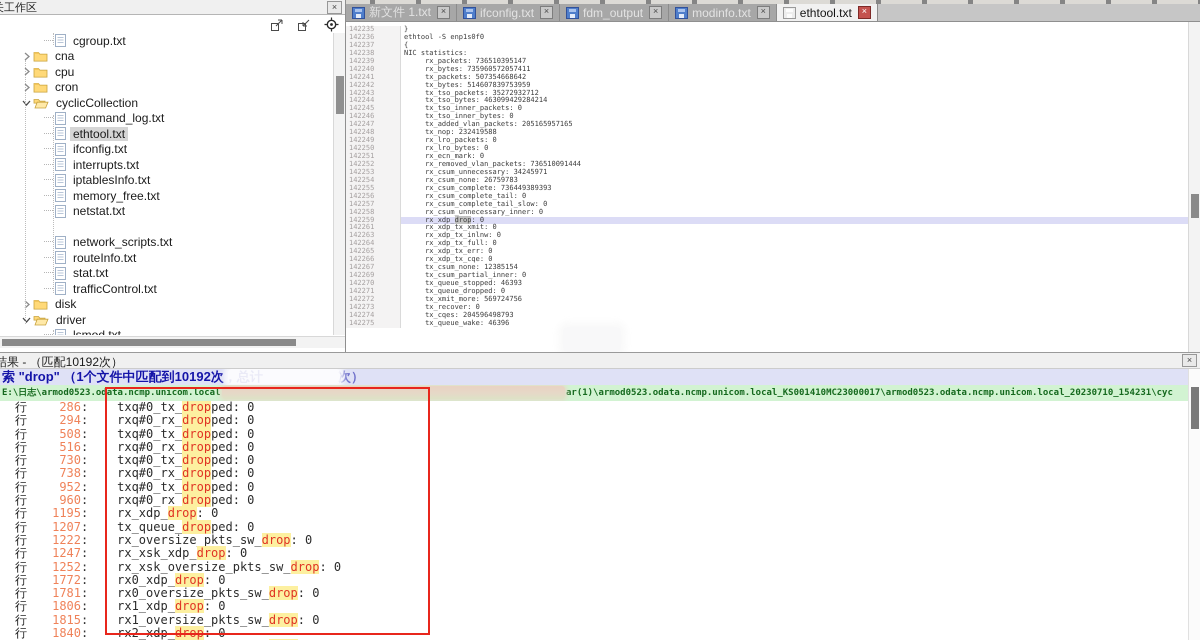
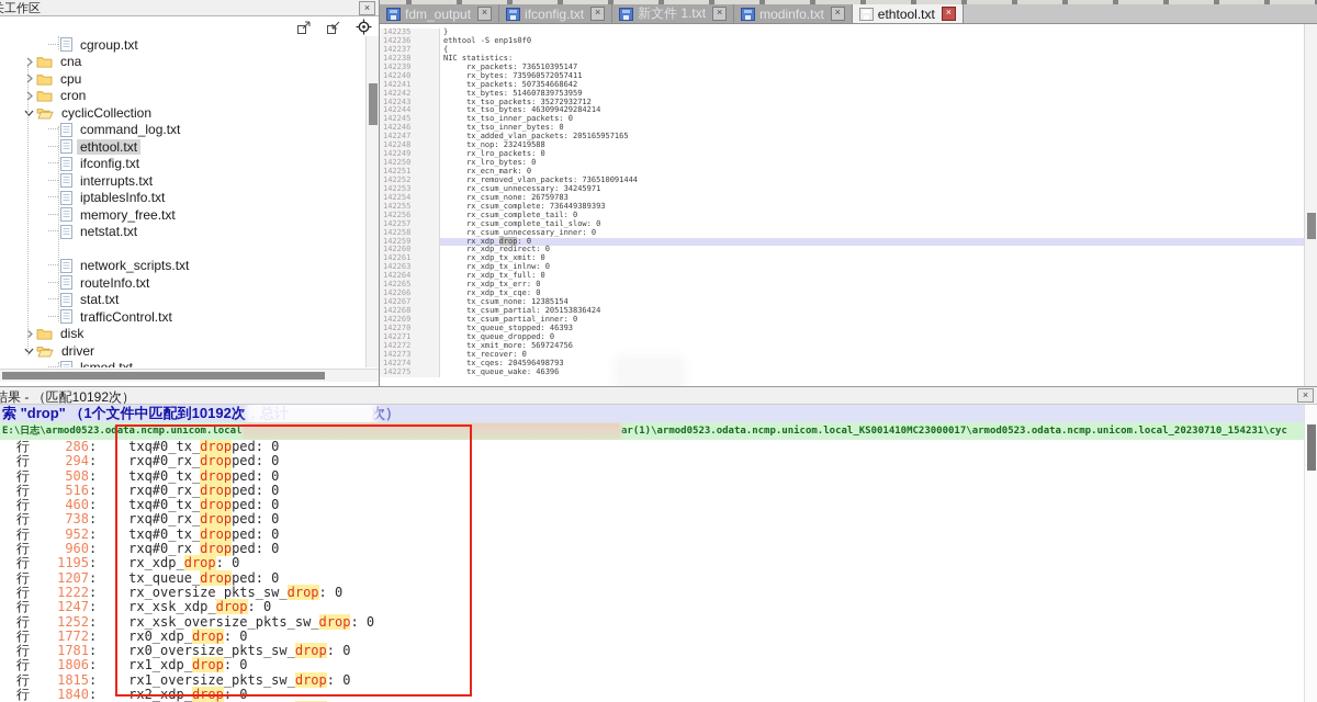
  工作区
  ×
  cgroup.txt
  cna
  cpu
  cron
  cyclicCollection
  command_log.txt
  ethtool.txt
  ifconfig.txt
  interrupts.txt
  iptablesInfo.txt
  memory_free.txt
  netstat.txt
  network_scripts.txt
  routeInfo.txt
  stat.txt
  trafficControl.txt
  disk
  driver
- 新文件 1.txt
+ fdm_output
  ×
  ifconfig.txt
  ×
- fdm_output
+ 新文件 1.txt
  ×
  modinfo.txt
  ×
  ethtool.txt
  ×
  142235
  }
  142236
  ethtool -S enp1s0f0
  142237
  {
  142238
  NIC statistics:
  142239
  rx_packets: 736510395147
  142240
  rx_bytes: 735960572057411
  142241
  tx_packets: 507354668642
  142242
  tx_bytes: 514607839753959
  142243
  tx_tso_packets: 35272932712
  142244
  tx_tso_bytes: 463099429284214
  142245
  tx_tso_inner_packets: 0
  142246
  tx_tso_inner_bytes: 0
  142247
  tx_added_vlan_packets: 205165957165
  142248
  tx_nop: 232419588
  142249
  rx_lro_packets: 0
  142250
  rx_lro_bytes: 0
  142251
  rx_ecn_mark: 0
  142252
  rx_removed_vlan_packets: 736510091444
  142253
  rx_csum_unnecessary: 34245971
  142254
  rx_csum_none: 26759783
  142255
  rx_csum_complete: 736449389393
  142256
  rx_csum_complete_tail: 0
  142257
  rx_csum_complete_tail_slow: 0
  142258
  rx_csum_unnecessary_inner: 0
  142259
  rx_xdp_drop: 0
+ 142260
+ rx_xdp_redirect: 0
  142261
  rx_xdp_tx_xmit: 0
  142263
  rx_xdp_tx_inlnw: 0
  142264
  rx_xdp_tx_full: 0
  142265
  rx_xdp_tx_err: 0
  142266
  rx_xdp_tx_cqe: 0
  142267
  tx_csum_none: 12385154
+ 142268
+ tx_csum_partial: 205153836424
  142269
  tx_csum_partial_inner: 0
  142270
  tx_queue_stopped: 46393
  142271
  tx_queue_dropped: 0
  142272
  tx_xmit_more: 569724756
  142273
  tx_recover: 0
  142274
  tx_cqes: 204596498793
  142275
  tx_queue_wake: 46396
  结果 - （匹配10192次）
  ×
  索 "drop" （1个文件中匹配到10192次
  次）
  E:\日志\armod0523.odata.ncmp.unicom.local
  ar(1)\armod0523.odata.ncmp.unicom.local_KS001410MC23000017\armod0523.odata.ncmp.unicom.local_20230710_154231\cyc
  行
  286
  :
  txq#0_tx_dropped: 0
  行
  294
  :
  rxq#0_rx_dropped: 0
  行
  508
  :
  txq#0_tx_dropped: 0
  行
  516
  :
  rxq#0_rx_dropped: 0
  行
- 730
+ 460
  :
  txq#0_tx_dropped: 0
  行
  738
  :
  rxq#0_rx_dropped: 0
  行
  952
  :
  txq#0_tx_dropped: 0
  行
  960
  :
  rxq#0_rx_dropped: 0
  行
  1195
  :
  rx_xdp_drop: 0
  行
  1207
  :
  tx_queue_dropped: 0
  行
  1222
  :
  rx_oversize_pkts_sw_drop: 0
  行
  1247
  :
  rx_xsk_xdp_drop: 0
  行
  1252
  :
  rx_xsk_oversize_pkts_sw_drop: 0
  行
  1772
  :
  rx0_xdp_drop: 0
  行
  1781
  :
  rx0_oversize_pkts_sw_drop: 0
  行
  1806
  :
  rx1_xdp_drop: 0
  行
  1815
  :
  rx1_oversize_pkts_sw_drop: 0
  行
  1840
  :
  rx2_xdp_drop: 0
